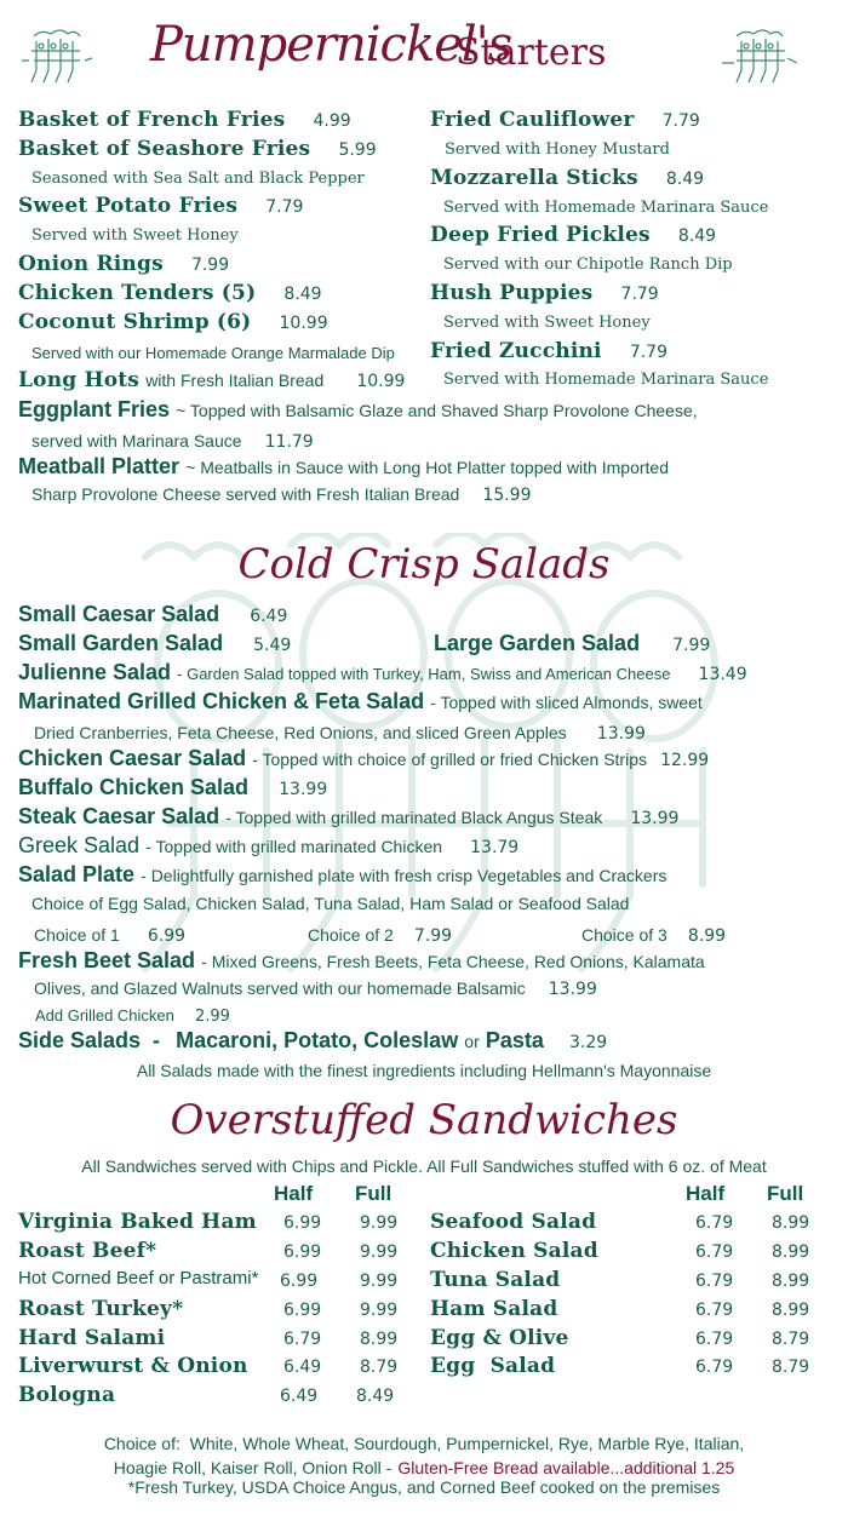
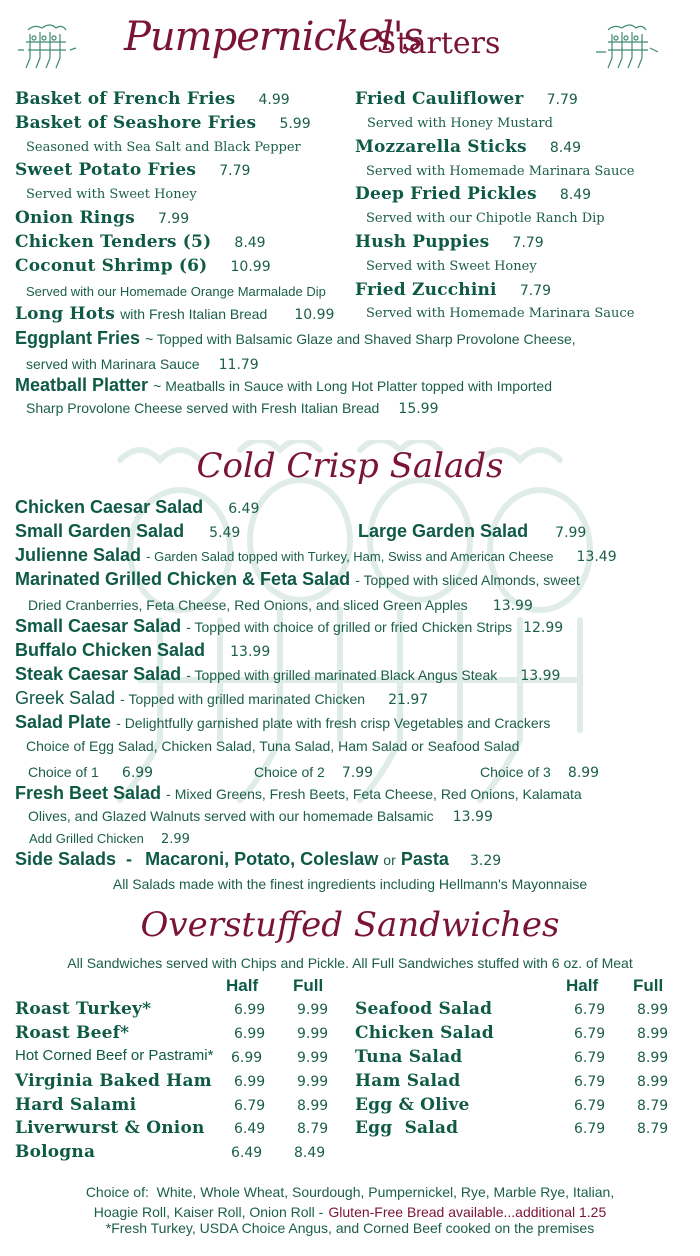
  Pumpernickel's
  Starters
  Basket of French Fries 4.99
  Basket of Seashore Fries 5.99
  Seasoned with Sea Salt and Black Pepper
  Sweet Potato Fries 7.79
  Served with Sweet Honey
  Onion Rings 7.99
  Chicken Tenders (5) 8.49
  Coconut Shrimp (6) 10.99
  Served with our Homemade Orange Marmalade Dip
  Long Hots with Fresh Italian Bread 10.99
  Fried Cauliflower 7.79
  Served with Honey Mustard
  Mozzarella Sticks 8.49
  Served with Homemade Marinara Sauce
  Deep Fried Pickles 8.49
  Served with our Chipotle Ranch Dip
  Hush Puppies 7.79
  Served with Sweet Honey
  Fried Zucchini 7.79
  Served with Homemade Marinara Sauce
  Eggplant Fries ~ Topped with Balsamic Glaze and Shaved Sharp Provolone Cheese,
  served with Marinara Sauce 11.79
  Meatball Platter ~ Meatballs in Sauce with Long Hot Platter topped with Imported
  Sharp Provolone Cheese served with Fresh Italian Bread 15.99
  Cold Crisp Salads
- Small Caesar Salad 6.49
+ Chicken Caesar Salad 6.49
  Small Garden Salad 5.49
  Large Garden Salad 7.99
  Julienne Salad - Garden Salad topped with Turkey, Ham, Swiss and American Cheese 13.49
  Marinated Grilled Chicken & Feta Salad - Topped with sliced Almonds, sweet
  Dried Cranberries, Feta Cheese, Red Onions, and sliced Green Apples 13.99
- Chicken Caesar Salad - Topped with choice of grilled or fried Chicken Strips 12.99
+ Small Caesar Salad - Topped with choice of grilled or fried Chicken Strips 12.99
  Buffalo Chicken Salad 13.99
  Steak Caesar Salad - Topped with grilled marinated Black Angus Steak 13.99
- Greek Salad - Topped with grilled marinated Chicken 13.79
+ Greek Salad - Topped with grilled marinated Chicken 21.97
  Salad Plate - Delightfully garnished plate with fresh crisp Vegetables and Crackers
  Choice of Egg Salad, Chicken Salad, Tuna Salad, Ham Salad or Seafood Salad
  Choice of 1 6.99
  Choice of 2 7.99
  Choice of 3 8.99
  Fresh Beet Salad - Mixed Greens, Fresh Beets, Feta Cheese, Red Onions, Kalamata
  Olives, and Glazed Walnuts served with our homemade Balsamic 13.99
  Add Grilled Chicken 2.99
  Side Salads - Macaroni, Potato, Coleslaw or Pasta 3.29
  All Salads made with the finest ingredients including Hellmann's Mayonnaise
  Overstuffed Sandwiches
  All Sandwiches served with Chips and Pickle. All Full Sandwiches stuffed with 6 oz. of Meat
  Half
  Full
  Half
  Full
- Virginia Baked Ham
+ Roast Turkey*
  6.99
  9.99
  Roast Beef*
  6.99
  9.99
  Hot Corned Beef or Pastrami*
  6.99
  9.99
- Roast Turkey*
+ Virginia Baked Ham
  6.99
  9.99
  Hard Salami
  6.79
  8.99
  Liverwurst & Onion
  6.49
  8.79
  Bologna
  6.49
  8.49
  Seafood Salad
  6.79
  8.99
  Chicken Salad
  6.79
  8.99
  Tuna Salad
  6.79
  8.99
  Ham Salad
  6.79
  8.99
  Egg & Olive
  6.79
  8.79
  Egg Salad
  6.79
  8.79
  Choice of: White, Whole Wheat, Sourdough, Pumpernickel, Rye, Marble Rye, Italian,
  Hoagie Roll, Kaiser Roll, Onion Roll - Gluten-Free Bread available...additional 1.25
  *Fresh Turkey, USDA Choice Angus, and Corned Beef cooked on the premises
